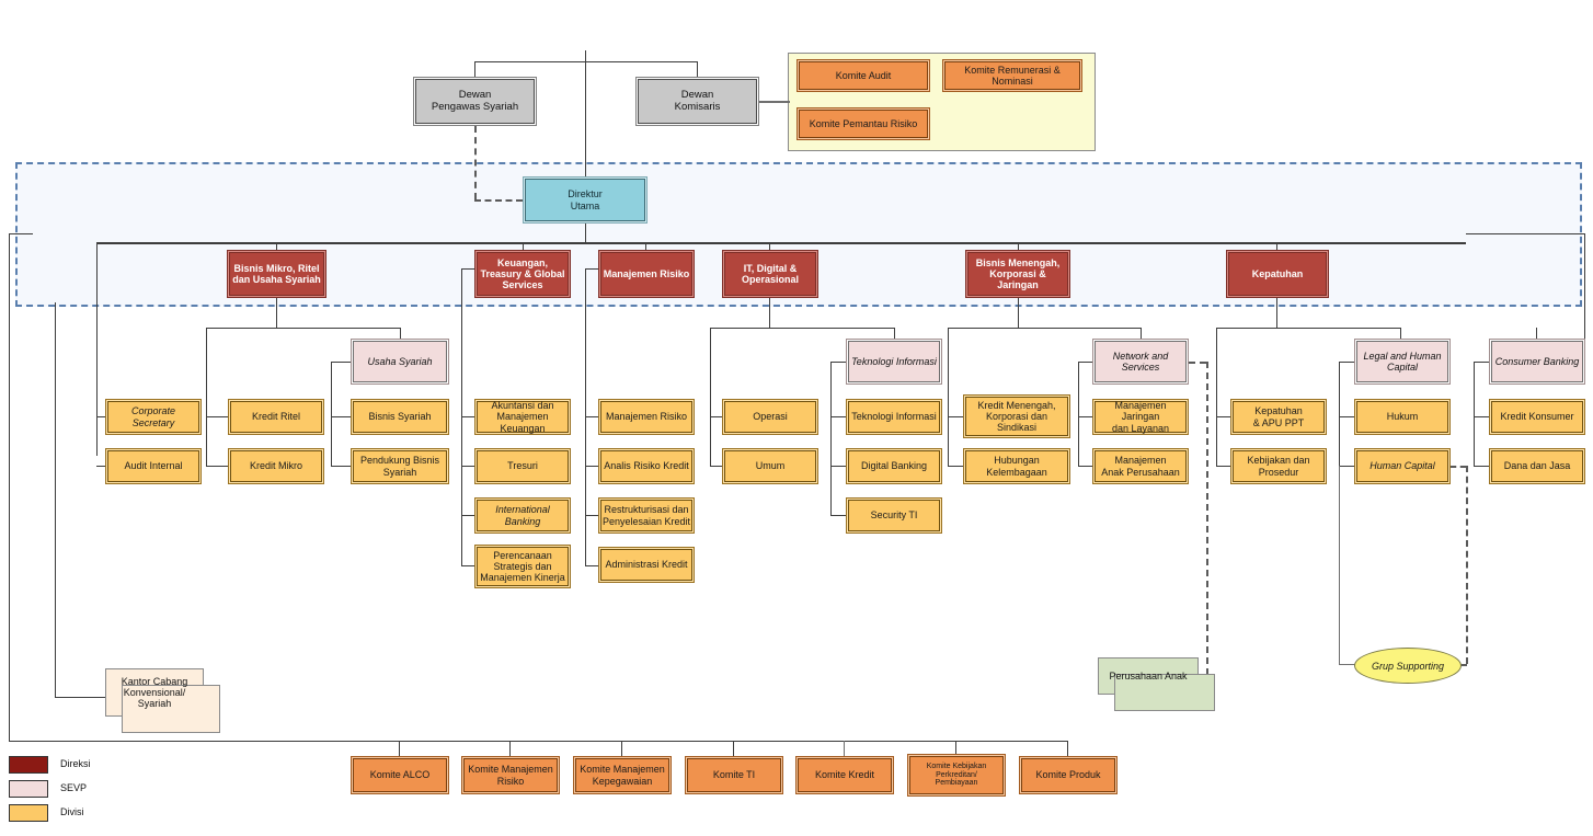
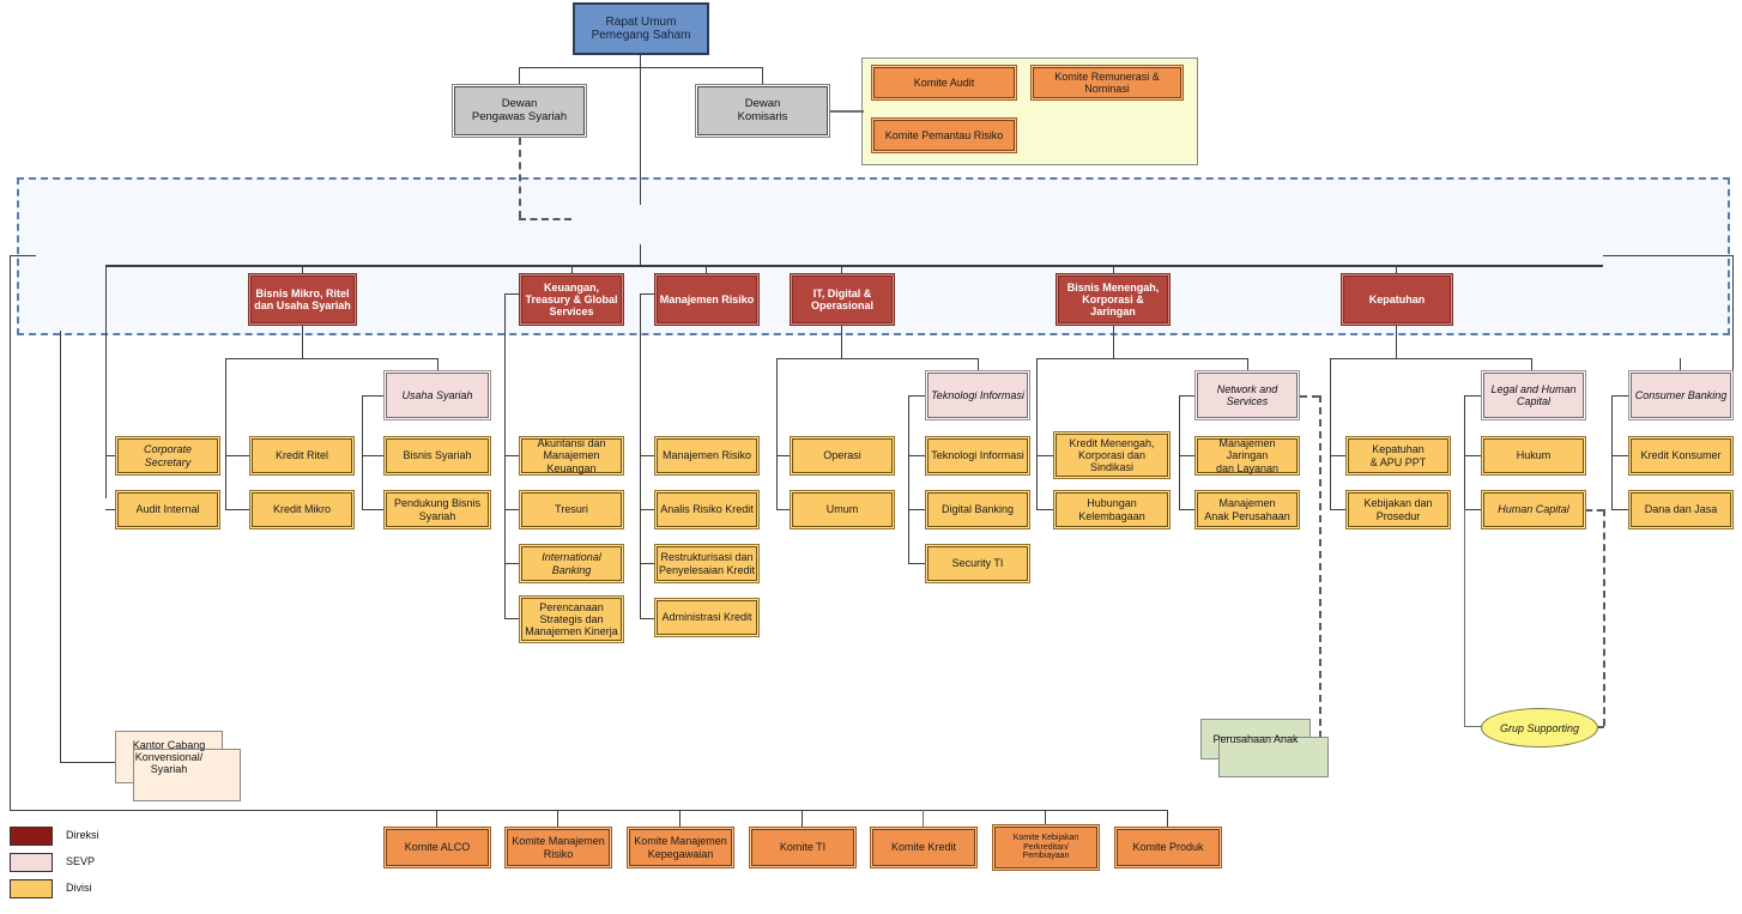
+ Rapat Umum
+ Pemegang Saham
  Dewan
  Pengawas Syariah
  Dewan
  Komisaris
  Komite Audit
  Komite Remunerasi &
  Nominasi
  Komite Pemantau Risiko
- Direktur
- Utama
  Bisnis Mikro, Ritel
  dan Usaha Syariah
  Keuangan,
  Treasury & Global
  Services
  Manajemen Risiko
  IT, Digital &
  Operasional
  Bisnis Menengah,
  Korporasi &
  Jaringan
  Kepatuhan
  Usaha Syariah
  Teknologi Informasi
  Network and
  Services
  Legal and Human
  Capital
  Consumer Banking
  Corporate
  Secretary
  Audit Internal
  Kredit Ritel
  Kredit Mikro
  Bisnis Syariah
  Pendukung Bisnis
  Syariah
  Akuntansi dan
  Manajemen Keuangan
  Tresuri
  International
  Banking
  Perencanaan
  Strategis dan
  Manajemen Kinerja
  Manajemen Risiko
  Analis Risiko Kredit
  Restrukturisasi dan
  Penyelesaian Kredit
  Administrasi Kredit
  Operasi
  Umum
  Teknologi Informasi
  Digital Banking
  Security TI
  Kredit Menengah,
  Korporasi dan
  Sindikasi
  Hubungan
  Kelembagaan
  Manajemen Jaringan
  dan Layanan
  Manajemen
  Anak Perusahaan
  Kepatuhan
  & APU PPT
  Kebijakan dan
  Prosedur
  Hukum
  Human Capital
  Kredit Konsumer
  Dana dan Jasa
  Kantor Cabang
  Konvensional/
  Syariah
  Perusahaan Anak
  Grup Supporting
  Komite ALCO
  Komite Manajemen
  Risiko
  Komite Manajemen
  Kepegawaian
  Komite TI
  Komite Kredit
  Komite Produk
  Direksi
  SEVP
  Divisi
